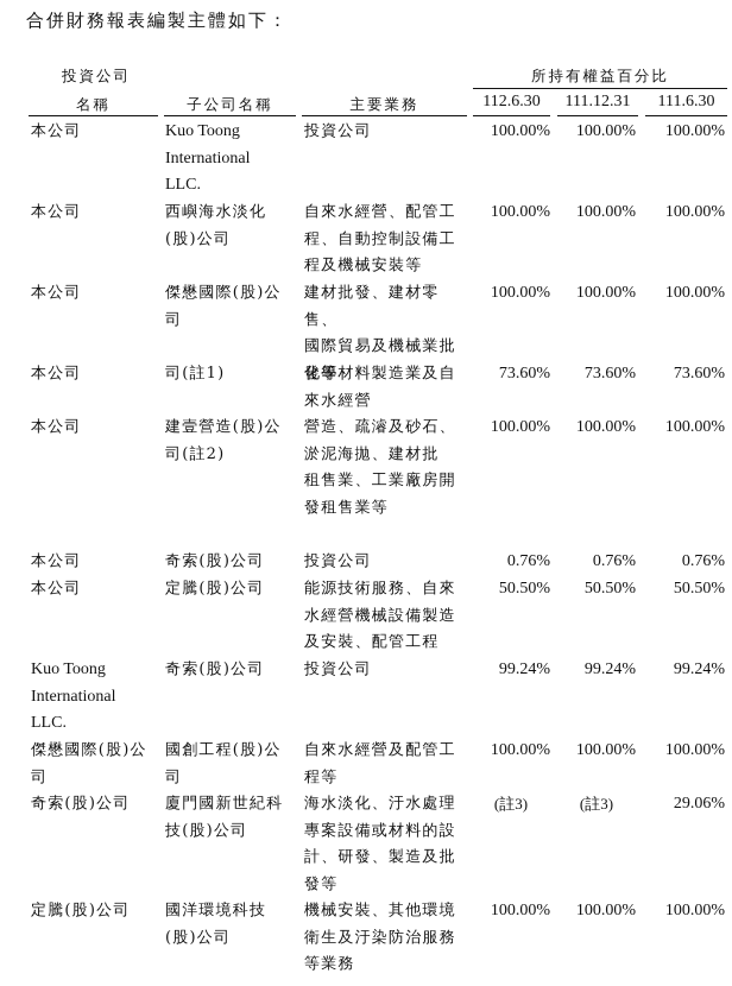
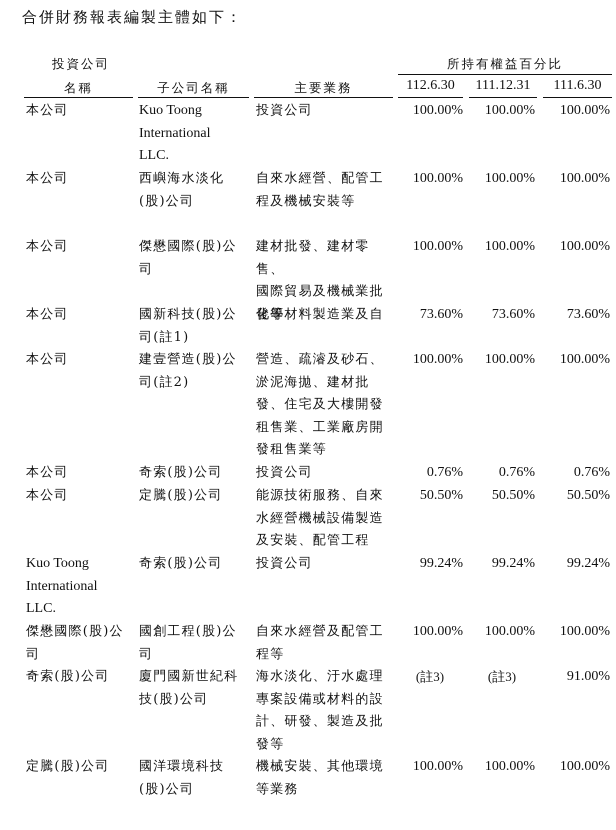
  合併財務報表編製主體如下：
  投資公司
  所持有權益百分比
  名稱
  子公司名稱
  主要業務
  112.6.30
  111.12.31
  111.6.30
  本公司
  Kuo Toong
  International
  LLC.
  投資公司
  100.00%
  100.00%
  100.00%
  本公司
  西嶼海水淡化
  (股)公司
  自來水經營、配管工
- 程、自動控制設備工
  程及機械安裝等
  100.00%
  100.00%
  100.00%
  本公司
  傑懋國際(股)公
  司
  建材批發、建材零售、
  國際貿易及機械業批
  發等
  100.00%
  100.00%
  100.00%
  本公司
+ 國新科技(股)公
  司(註1)
  化學材料製造業及自
- 來水經營
  73.60%
  73.60%
  73.60%
  本公司
  建壹營造(股)公
  司(註2)
  營造、疏濬及砂石、
  淤泥海拋、建材批
+ 發、住宅及大樓開發
  租售業、工業廠房開
  發租售業等
  100.00%
  100.00%
  100.00%
  本公司
  奇索(股)公司
  投資公司
  0.76%
  0.76%
  0.76%
  本公司
  定騰(股)公司
  能源技術服務、自來
  水經營機械設備製造
  及安裝、配管工程
  50.50%
  50.50%
  50.50%
  Kuo Toong
  International
  LLC.
  奇索(股)公司
  投資公司
  99.24%
  99.24%
  99.24%
  傑懋國際(股)公
  司
  國創工程(股)公
  司
  自來水經營及配管工
  程等
  100.00%
  100.00%
  100.00%
  奇索(股)公司
  廈門國新世紀科
  技(股)公司
  海水淡化、汙水處理
  專案設備或材料的設
  計、研發、製造及批
  發等
  (註3)
  (註3)
- 29.06%
+ 91.00%
  定騰(股)公司
  國洋環境科技
  (股)公司
  機械安裝、其他環境
- 衛生及汙染防治服務
  等業務
  100.00%
  100.00%
  100.00%
